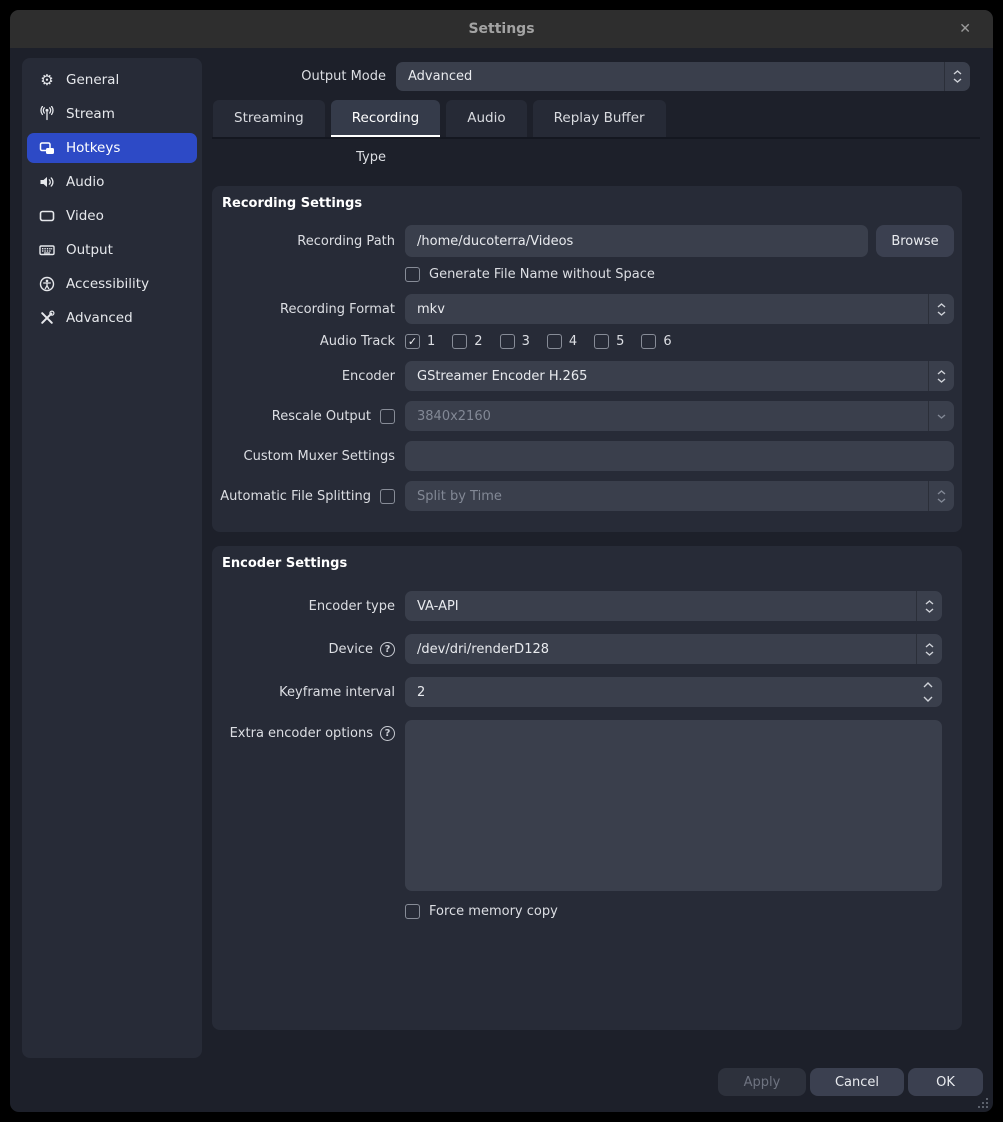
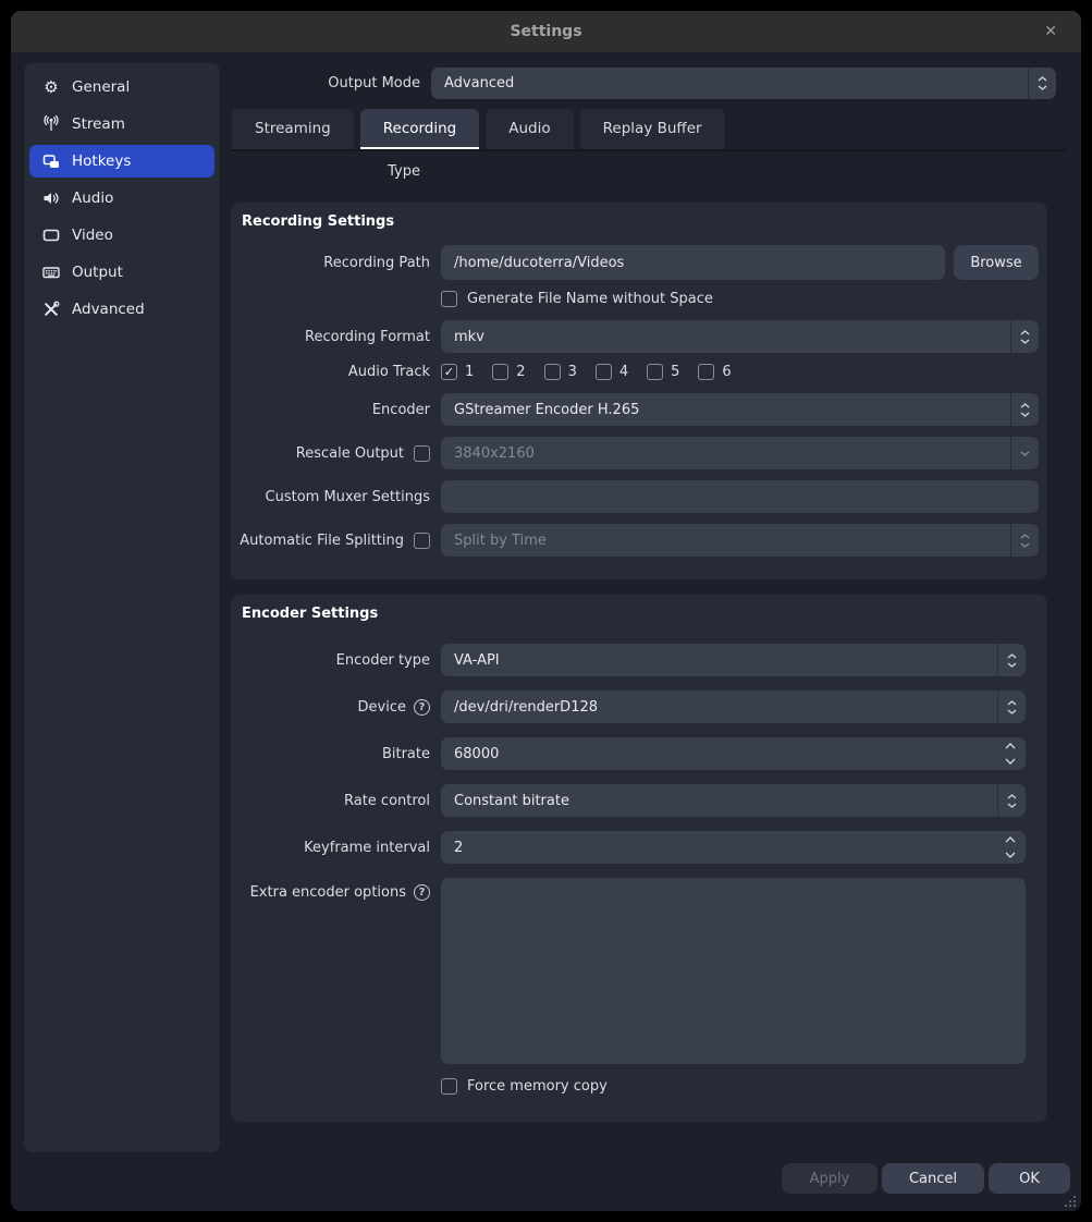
  Settings
  ✕
  ⚙
  General
  Stream
  Hotkeys
  Audio
  Video
  Output
- Accessibility
  Advanced
  Output Mode
  Advanced
  Streaming
  Recording
  Audio
  Replay Buffer
  Type
  Recording Settings
  Recording Path
  /home/ducoterra/Videos
  Browse
  Generate File Name without Space
  Recording Format
  mkv
  Audio Track
  ✓
  1
  2
  3
  4
  5
  6
  Encoder
  GStreamer Encoder H.265
  Rescale Output
  3840x2160
  Custom Muxer Settings
  Automatic File Splitting
  Split by Time
  Encoder Settings
  Encoder type
  VA-API
  Device
  ?
  /dev/dri/renderD128
+ Bitrate
+ 68000
+ Rate control
+ Constant bitrate
  Keyframe interval
  2
  Extra encoder options
  ?
  Force memory copy
  Apply
  Cancel
  OK
